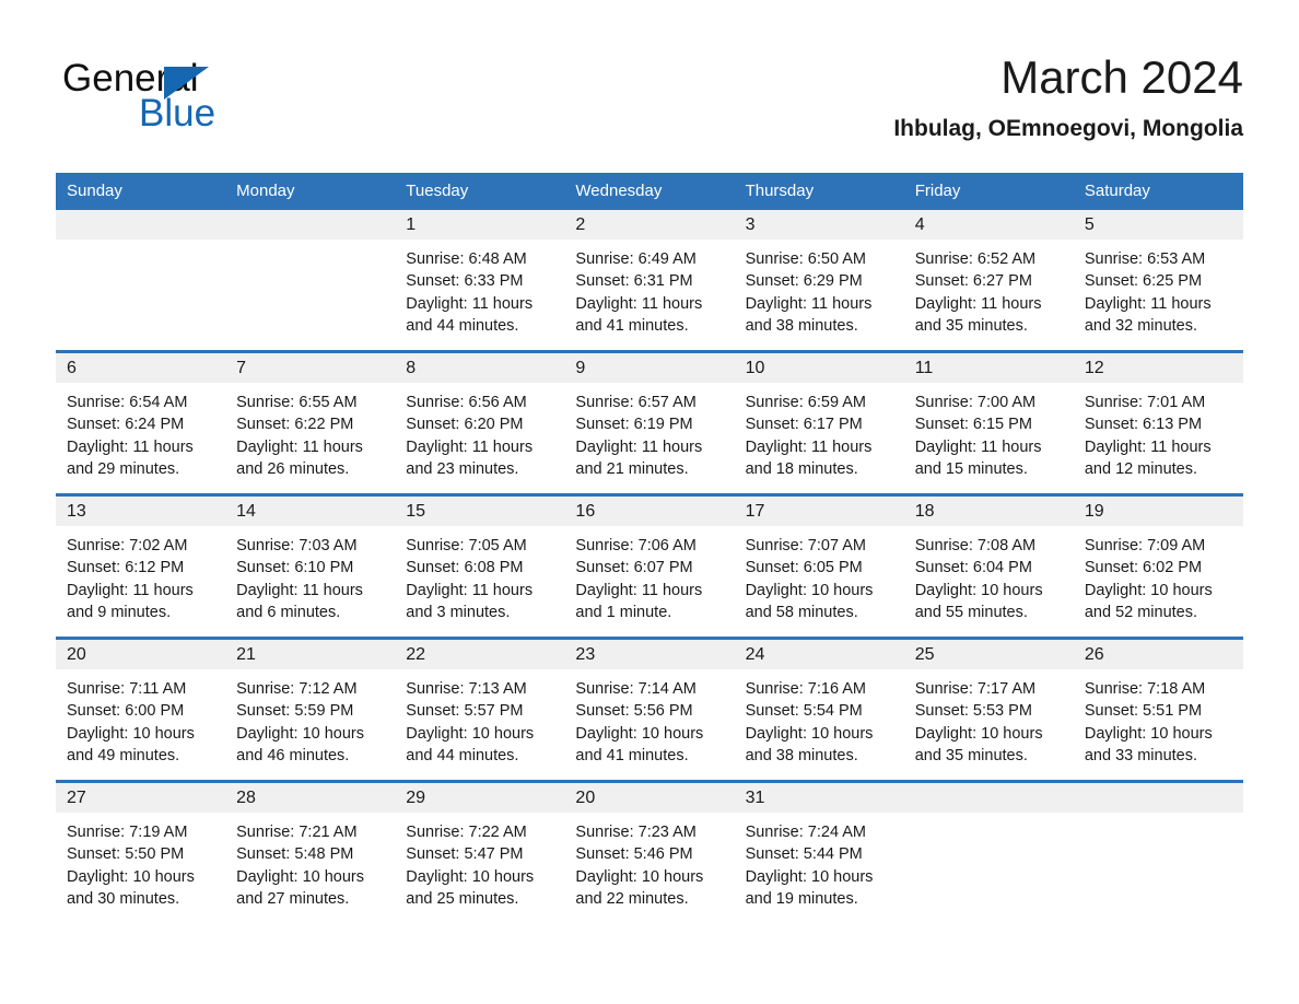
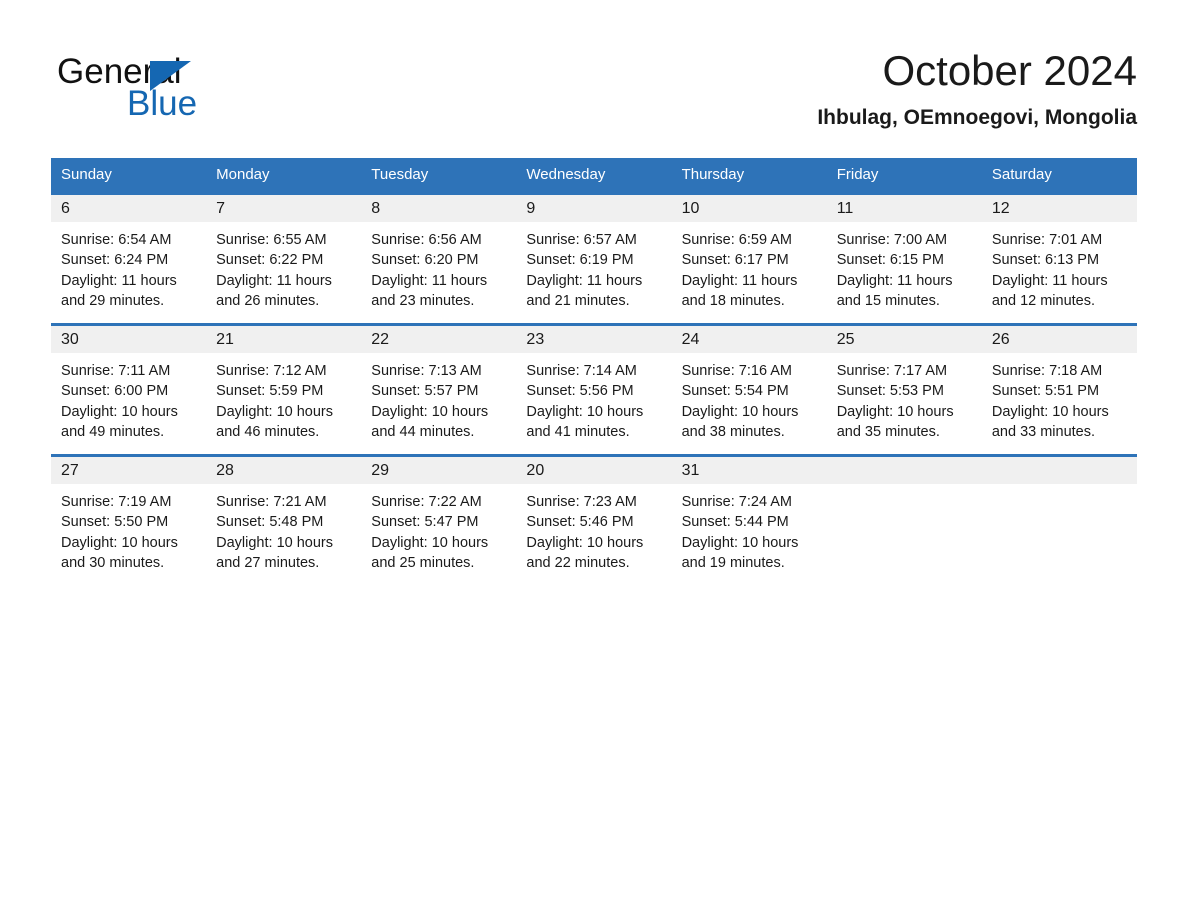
  General
  Blue
- March 2024
+ October 2024
  Ihbulag, OEmnoegovi, Mongolia
  Sunday	Monday	Tuesday	Wednesday	Thursday	Friday	Saturday
- 		1Sunrise: 6:48 AMSunset: 6:33 PMDaylight: 11 hours and 44 minutes.	2Sunrise: 6:49 AMSunset: 6:31 PMDaylight: 11 hours and 41 minutes.	3Sunrise: 6:50 AMSunset: 6:29 PMDaylight: 11 hours and 38 minutes.	4Sunrise: 6:52 AMSunset: 6:27 PMDaylight: 11 hours and 35 minutes.	5Sunrise: 6:53 AMSunset: 6:25 PMDaylight: 11 hours and 32 minutes.
  6Sunrise: 6:54 AMSunset: 6:24 PMDaylight: 11 hours and 29 minutes.	7Sunrise: 6:55 AMSunset: 6:22 PMDaylight: 11 hours and 26 minutes.	8Sunrise: 6:56 AMSunset: 6:20 PMDaylight: 11 hours and 23 minutes.	9Sunrise: 6:57 AMSunset: 6:19 PMDaylight: 11 hours and 21 minutes.	10Sunrise: 6:59 AMSunset: 6:17 PMDaylight: 11 hours and 18 minutes.	11Sunrise: 7:00 AMSunset: 6:15 PMDaylight: 11 hours and 15 minutes.	12Sunrise: 7:01 AMSunset: 6:13 PMDaylight: 11 hours and 12 minutes.
- 13Sunrise: 7:02 AMSunset: 6:12 PMDaylight: 11 hours and 9 minutes.	14Sunrise: 7:03 AMSunset: 6:10 PMDaylight: 11 hours and 6 minutes.	15Sunrise: 7:05 AMSunset: 6:08 PMDaylight: 11 hours and 3 minutes.	16Sunrise: 7:06 AMSunset: 6:07 PMDaylight: 11 hours and 1 minute.	17Sunrise: 7:07 AMSunset: 6:05 PMDaylight: 10 hours and 58 minutes.	18Sunrise: 7:08 AMSunset: 6:04 PMDaylight: 10 hours and 55 minutes.	19Sunrise: 7:09 AMSunset: 6:02 PMDaylight: 10 hours and 52 minutes.
- 20Sunrise: 7:11 AMSunset: 6:00 PMDaylight: 10 hours and 49 minutes.	21Sunrise: 7:12 AMSunset: 5:59 PMDaylight: 10 hours and 46 minutes.	22Sunrise: 7:13 AMSunset: 5:57 PMDaylight: 10 hours and 44 minutes.	23Sunrise: 7:14 AMSunset: 5:56 PMDaylight: 10 hours and 41 minutes.	24Sunrise: 7:16 AMSunset: 5:54 PMDaylight: 10 hours and 38 minutes.	25Sunrise: 7:17 AMSunset: 5:53 PMDaylight: 10 hours and 35 minutes.	26Sunrise: 7:18 AMSunset: 5:51 PMDaylight: 10 hours and 33 minutes.
+ 30Sunrise: 7:11 AMSunset: 6:00 PMDaylight: 10 hours and 49 minutes.	21Sunrise: 7:12 AMSunset: 5:59 PMDaylight: 10 hours and 46 minutes.	22Sunrise: 7:13 AMSunset: 5:57 PMDaylight: 10 hours and 44 minutes.	23Sunrise: 7:14 AMSunset: 5:56 PMDaylight: 10 hours and 41 minutes.	24Sunrise: 7:16 AMSunset: 5:54 PMDaylight: 10 hours and 38 minutes.	25Sunrise: 7:17 AMSunset: 5:53 PMDaylight: 10 hours and 35 minutes.	26Sunrise: 7:18 AMSunset: 5:51 PMDaylight: 10 hours and 33 minutes.
  27Sunrise: 7:19 AMSunset: 5:50 PMDaylight: 10 hours and 30 minutes.	28Sunrise: 7:21 AMSunset: 5:48 PMDaylight: 10 hours and 27 minutes.	29Sunrise: 7:22 AMSunset: 5:47 PMDaylight: 10 hours and 25 minutes.	20Sunrise: 7:23 AMSunset: 5:46 PMDaylight: 10 hours and 22 minutes.	31Sunrise: 7:24 AMSunset: 5:44 PMDaylight: 10 hours and 19 minutes.
